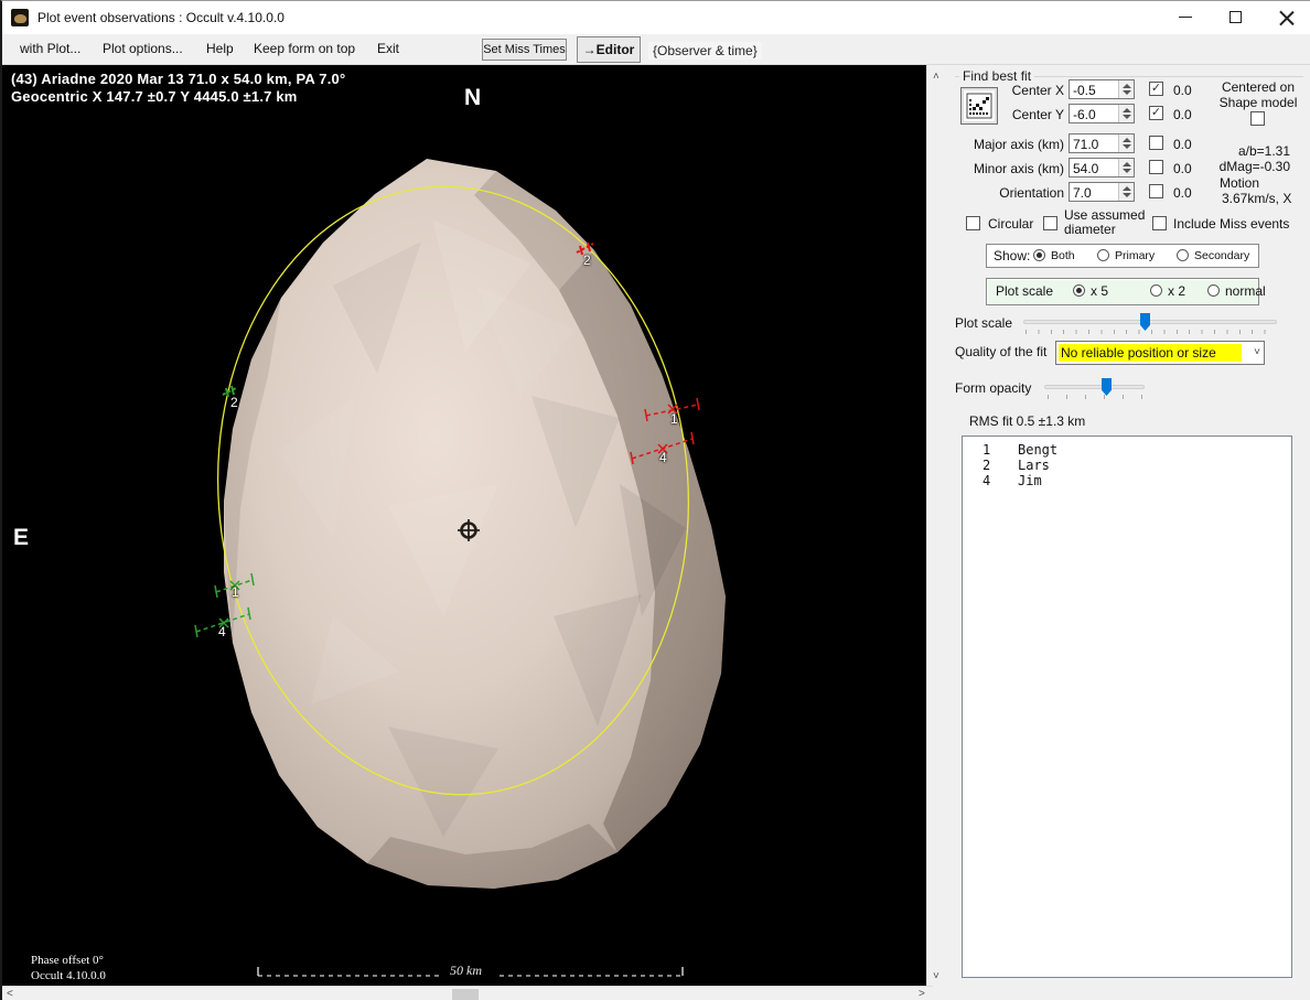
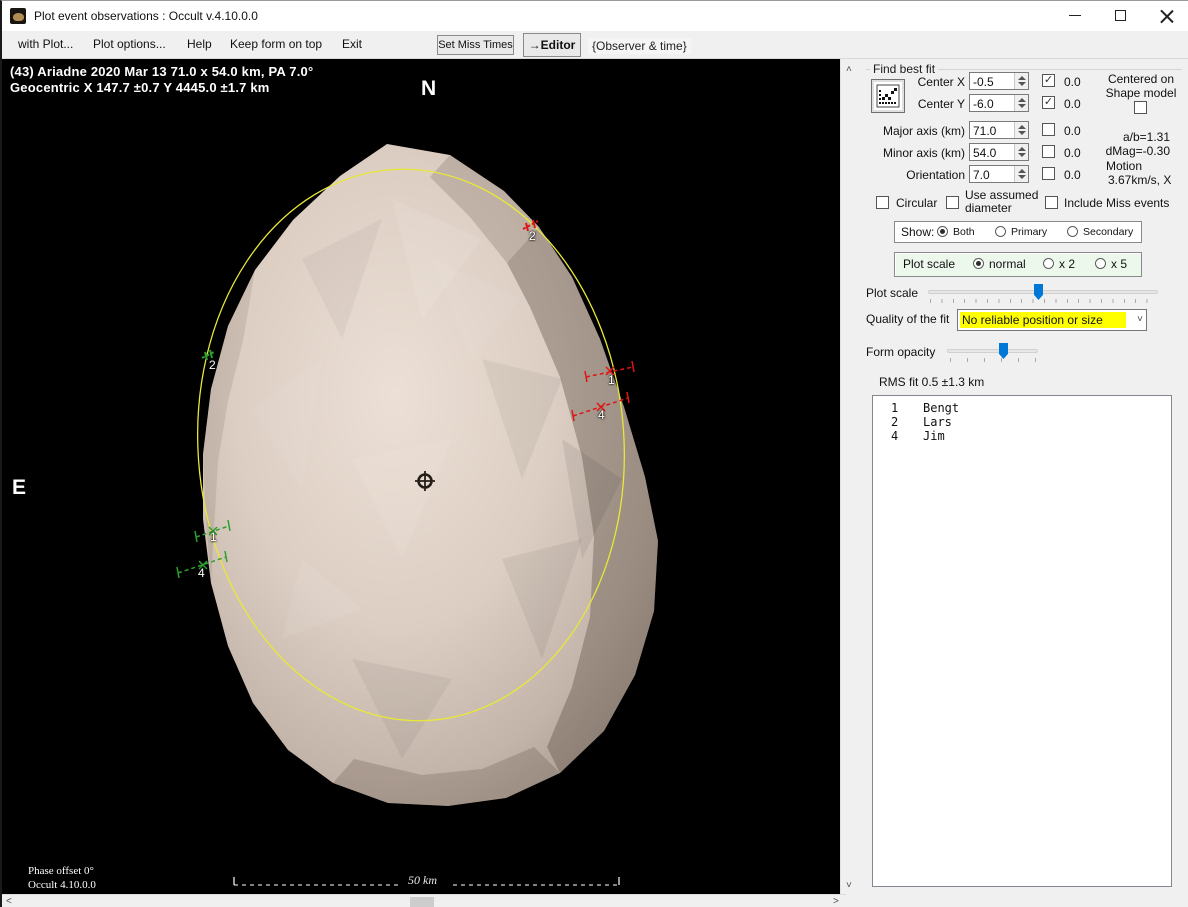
  Plot event observations : Occult v.4.10.0.0
  with Plot...
  Plot options...
  Help
  Keep form on top
  Exit
  Set Miss Times
  →Editor
  {Observer & time}
  (43) Ariadne 2020 Mar 13 71.0 x 54.0 km, PA 7.0°
  Geocentric X 147.7 ±0.7 Y 4445.0 ±1.7 km
  N
  E
  Phase offset 0°
  Occult 4.10.0.0
  50 km
  2
  1
  4
  2
  1
  4
  ˄
  ˅
  ˂
  ˃
  Find best fit
  Center X
  -0.5
  ✓
  0.0
  Center Y
  -6.0
  ✓
  0.0
  Major axis (km)
  71.0
  0.0
  Minor axis (km)
  54.0
  0.0
  Orientation
  7.0
  0.0
  Centered on
  Shape model
  a/b=1.31
  dMag=-0.30
  Motion
  3.67km/s, X
  Circular
  Use assumed
  diameter
  Include Miss events
  Show:
  Both
  Primary
  Secondary
  Plot scale
- x 5
+ normal
  x 2
- normal
+ x 5
  Plot scale
  Quality of the fit
  No reliable position or size
  ˅
  Form opacity
  RMS fit 0.5 ±1.3 km
  1
  Bengt
  2
  Lars
  4
  Jim
